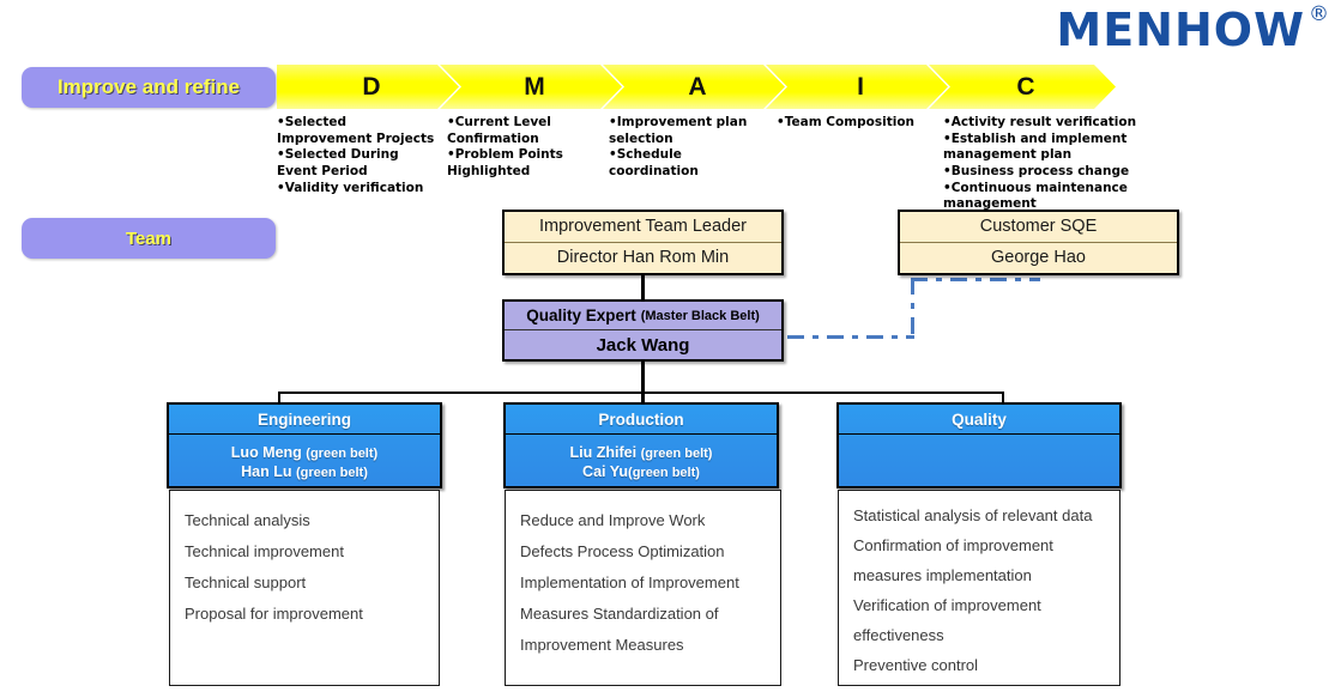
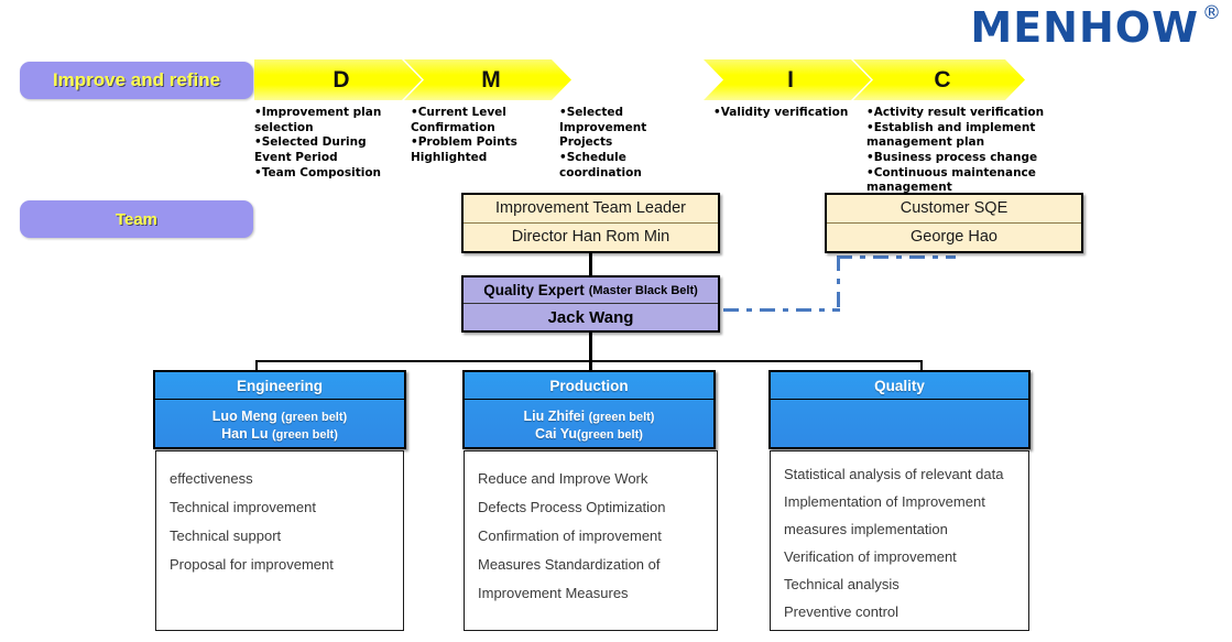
  MENHOW
  ®
  Improve and refine
  Team
  D
  M
- A
  I
  C
- Selected Improvement Projects
+ Improvement plan selection
  Selected During Event Period
- Validity verification
+ Team Composition
  Current Level Confirmation
  Problem Points Highlighted
- Improvement plan selection
+ Selected Improvement Projects
  Schedule coordination
- Team Composition
+ Validity verification
  Activity result verification
  Establish and implement management plan
  Business process change
  Continuous maintenance management
  Improvement Team Leader
  Director Han Rom Min
  Customer SQE
  George Hao
  Quality Expert
  (Master Black Belt)
  Jack Wang
  Engineering
  Luo Meng (green belt)
  Han Lu (green belt)
- Technical analysis
+ effectiveness
  Technical improvement
  Technical support
  Proposal for improvement
  Production
  Liu Zhifei (green belt)
  Cai Yu(green belt)
  Reduce and Improve Work
  Defects Process Optimization
- Implementation of Improvement
+ Confirmation of improvement
  Measures Standardization of
  Improvement Measures
  Quality
  Statistical analysis of relevant data
- Confirmation of improvement
+ Implementation of Improvement
  measures implementation
  Verification of improvement
- effectiveness
+ Technical analysis
  Preventive control
